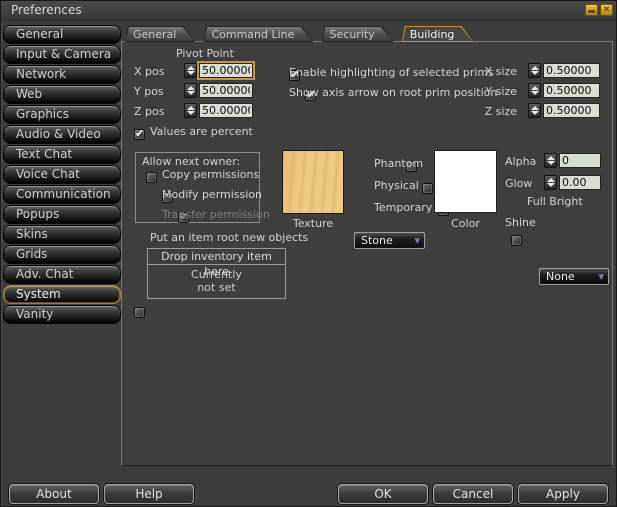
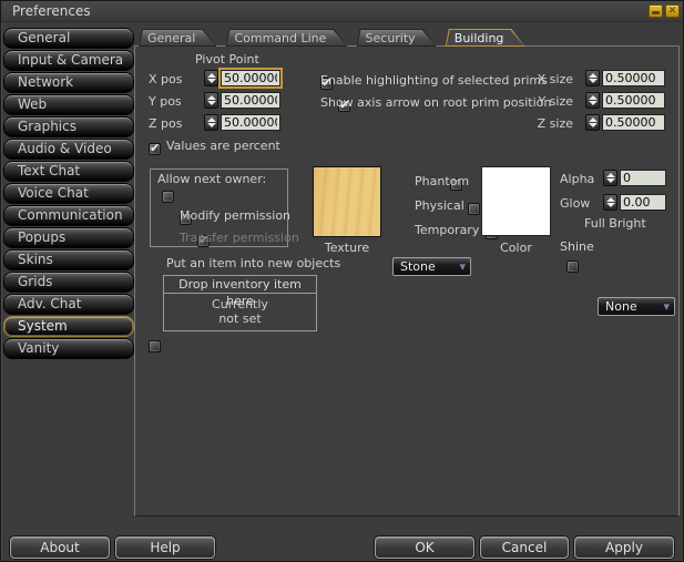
  Preferences
  ✕
  General
  Input & Camera
  Network
  Web
  Graphics
  Audio & Video
  Text Chat
  Voice Chat
  Communication
  Popups
  Skins
  Grids
  Adv. Chat
  System
  Vanity
  General
  Command Line
  Security
  Building
  Pivot Point
  X pos
  50.0000
  Y pos
  50.0000
  Z pos
  50.0000
  ✔
  Values are percent
  ✔
  Enable highlighting of selected prims
  ✔
  Show axis arrow on root prim position
  X size
  0.50000
  Y size
  0.50000
  Z size
  0.50000
  Allow next owner:
- Copy permissions
  Modify permission
  ✔
  Transfer permission
  Texture
  Phantom
  Physical
  Temporary
  Stone
  ▾
  Color
  Alpha
  0
  Glow
  0.00
  Full Bright
  Shine
  None
  ▾
- Put an item root new objects
+ Put an item into new objects
  Drop inventory item here
  Currently
  not set
  About
  Help
  OK
  Cancel
  Apply
